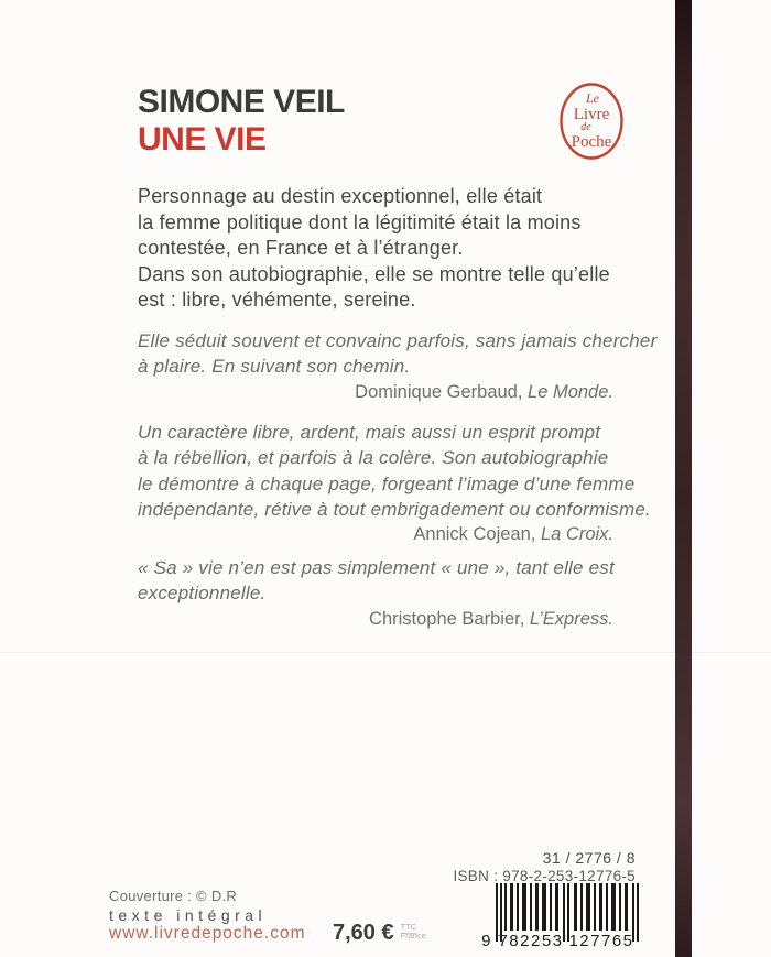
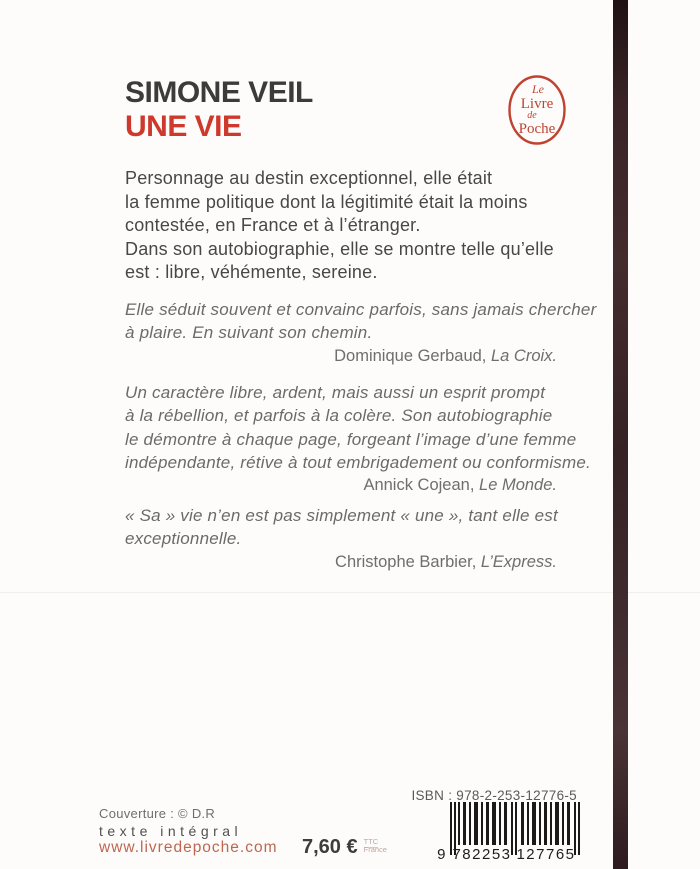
  SIMONE VEIL
  UNE VIE
  Le
  Livre
  de
  Poche
  Personnage au destin exceptionnel, elle était
  la femme politique dont la légitimité était la moins
  contestée, en France et à l’étranger.
  Dans son autobiographie, elle se montre telle qu’elle
  est : libre, véhémente, sereine.
  Elle séduit souvent et convainc parfois, sans jamais chercher
  à plaire. En suivant son chemin.
- Dominique Gerbaud, Le Monde.
+ Dominique Gerbaud, La Croix.
  Un caractère libre, ardent, mais aussi un esprit prompt
  à la rébellion, et parfois à la colère. Son autobiographie
  le démontre à chaque page, forgeant l’image d’une femme
  indépendante, rétive à tout embrigadement ou conformisme.
- Annick Cojean, La Croix.
+ Annick Cojean, Le Monde.
  « Sa » vie n’en est pas simplement « une », tant elle est
  exceptionnelle.
  Christophe Barbier, L’Express.
- 31 / 2776 / 8
  ISBN : 978-2-253-12776-5
  9
  782253
  127765
  Couverture : © D.R
  texte intégral
  www.livredepoche.com
  7,60 € TTC
  France
